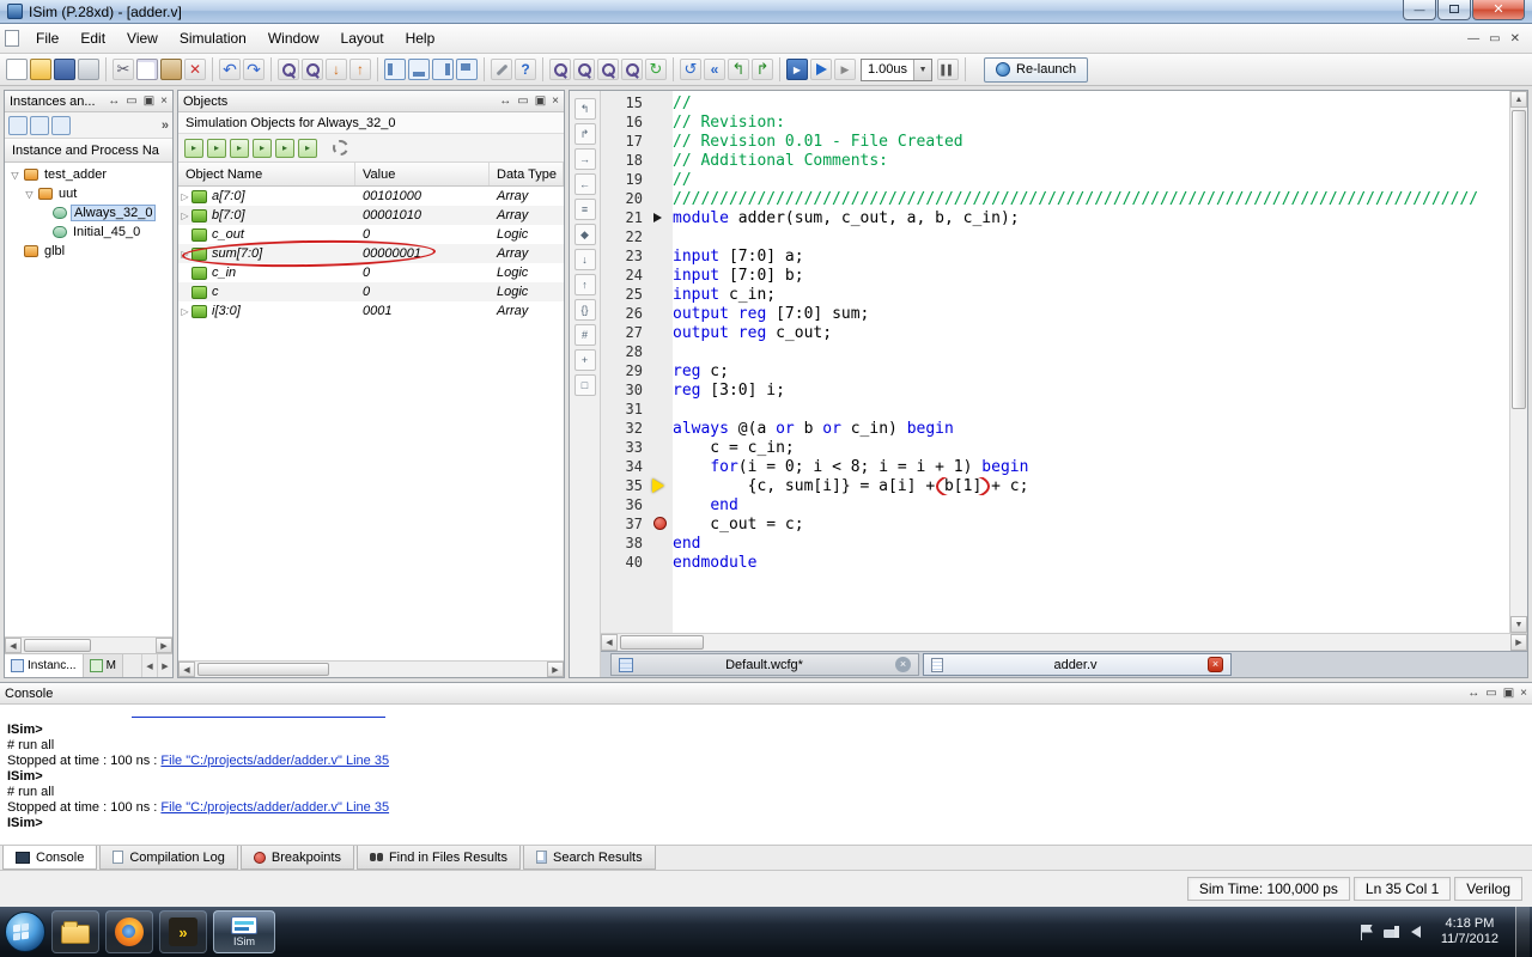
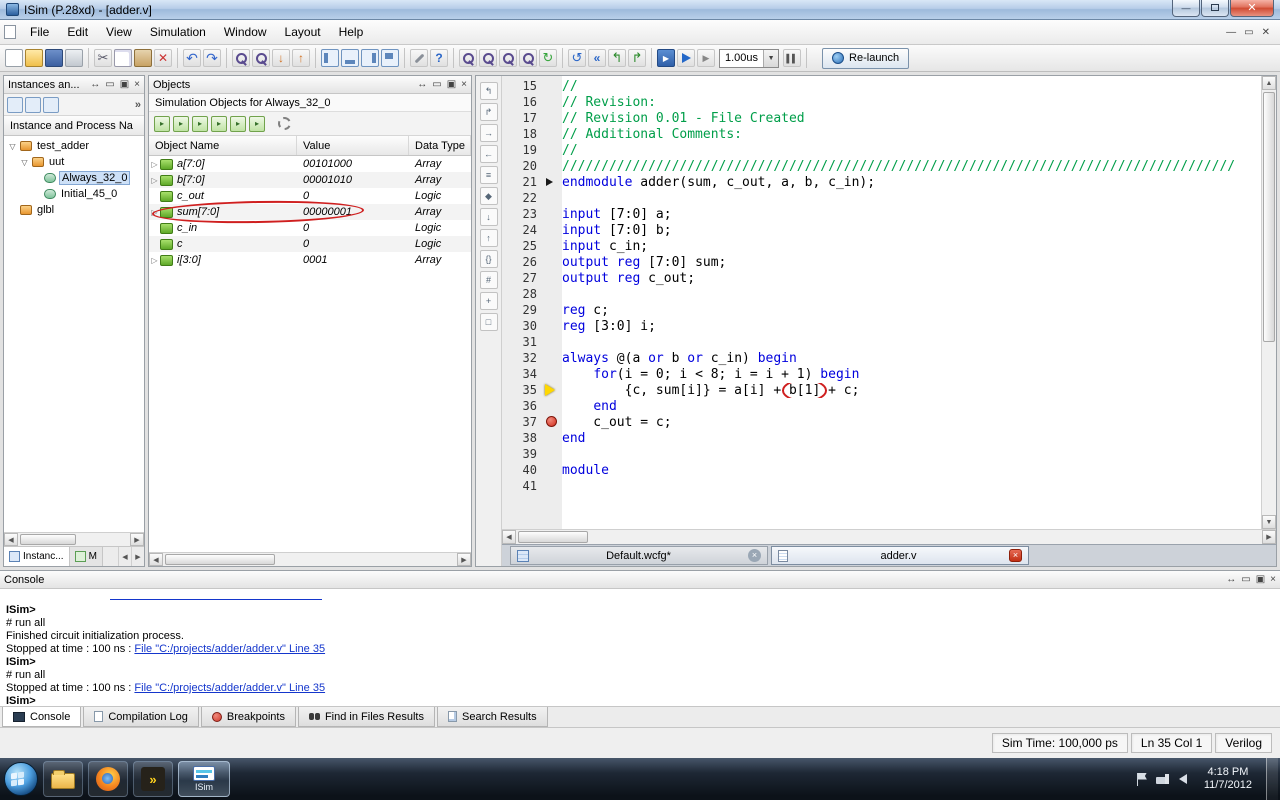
  ISim (P.28xd) - [adder.v]
  —
  ✕
  File
  Edit
  View
  Simulation
  Window
  Layout
  Help
  —
  ▭
  ✕
  1.00us
  Re-launch
  Instances an...
  »
  Instance and Process Na
  ▽
  test_adder
  ▽
  uut
  Always_32_0
  Initial_45_0
  glbl
  Instanc...
  M
  Objects
  Simulation Objects for Always_32_0
  Object Name
  Value
  Data Type
  ▷
  a[7:0]
  00101000
  Array
  ▷
  b[7:0]
  00001010
  Array
  c_out
  0
  Logic
  ▷
  sum[7:0]
  00000001
  Array
  c_in
  0
  Logic
  c
  0
  Logic
  ▷
  i[3:0]
  0001
  Array
  ↰
  ↱
  →
  ←
  ≡
  ◆
  ↓
  ↑
  {}
  #
  +
  □
  15
  //
  16
  // Revision:
  17
  // Revision 0.01 - File Created
  18
  // Additional Comments:
  19
  //
  20
  //////////////////////////////////////////////////////////////////////////////////////
  21
- module adder(sum, c_out, a, b, c_in);
+ endmodule adder(sum, c_out, a, b, c_in);
  22
  23
  input [7:0] a;
  24
  input [7:0] b;
  25
  input c_in;
  26
  output reg [7:0] sum;
  27
  output reg c_out;
  28
  29
  reg c;
  30
  reg [3:0] i;
  31
  32
  always @(a or b or c_in) begin
- 33
- c = c_in;
  34
  for(i = 0; i < 8; i = i + 1) begin
  35
  {c, sum[i]} = a[i] + b[1] + c;
  36
  end
  37
  c_out = c;
  38
  end
+ 39
  40
- endmodule
+ module
+ 41
  Default.wcfg*
  ×
  adder.v
  ×
  Console
  ISim>
  # run all
+ Finished circuit initialization process.
  Stopped at time : 100 ns : File "C:/projects/adder/adder.v" Line 35
  ISim>
  # run all
  Stopped at time : 100 ns : File "C:/projects/adder/adder.v" Line 35
  ISim>
  Console
  Compilation Log
  Breakpoints
  Find in Files Results
  Search Results
  Sim Time: 100,000 ps
  Ln 35 Col 1
  Verilog
  ISim
  4:18 PM
  11/7/2012
